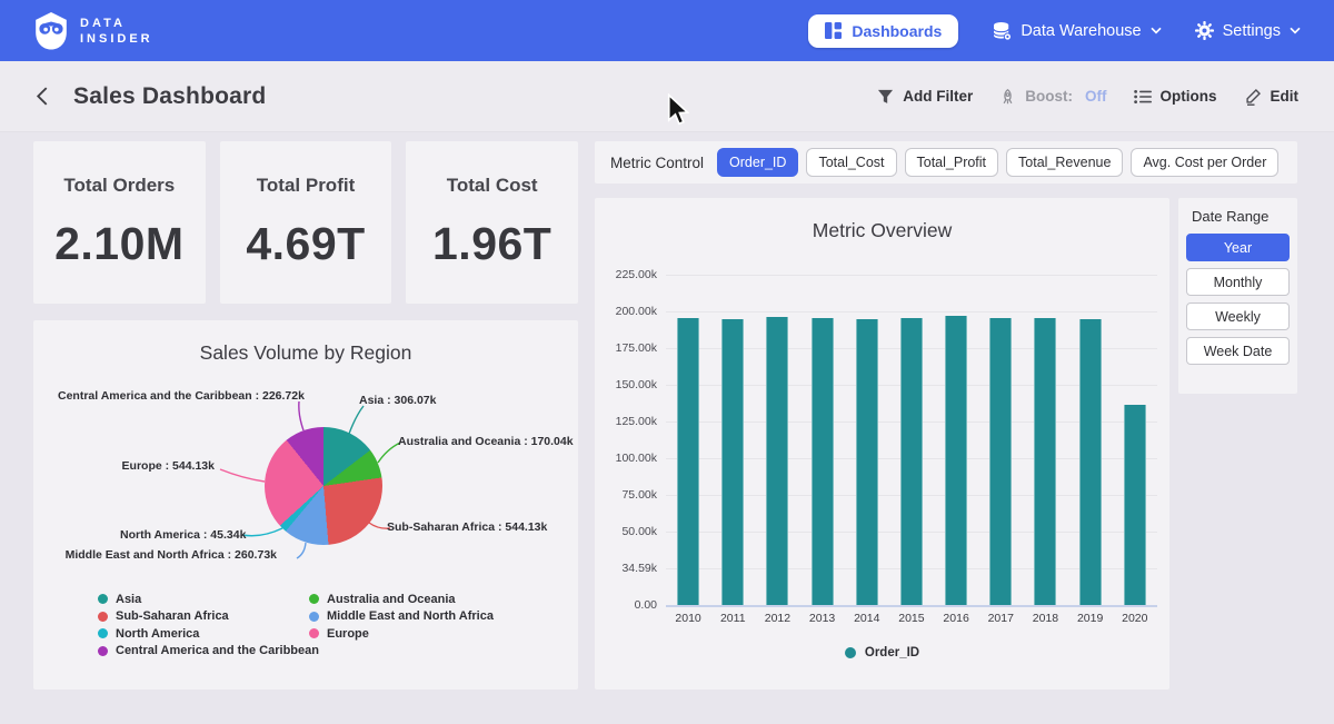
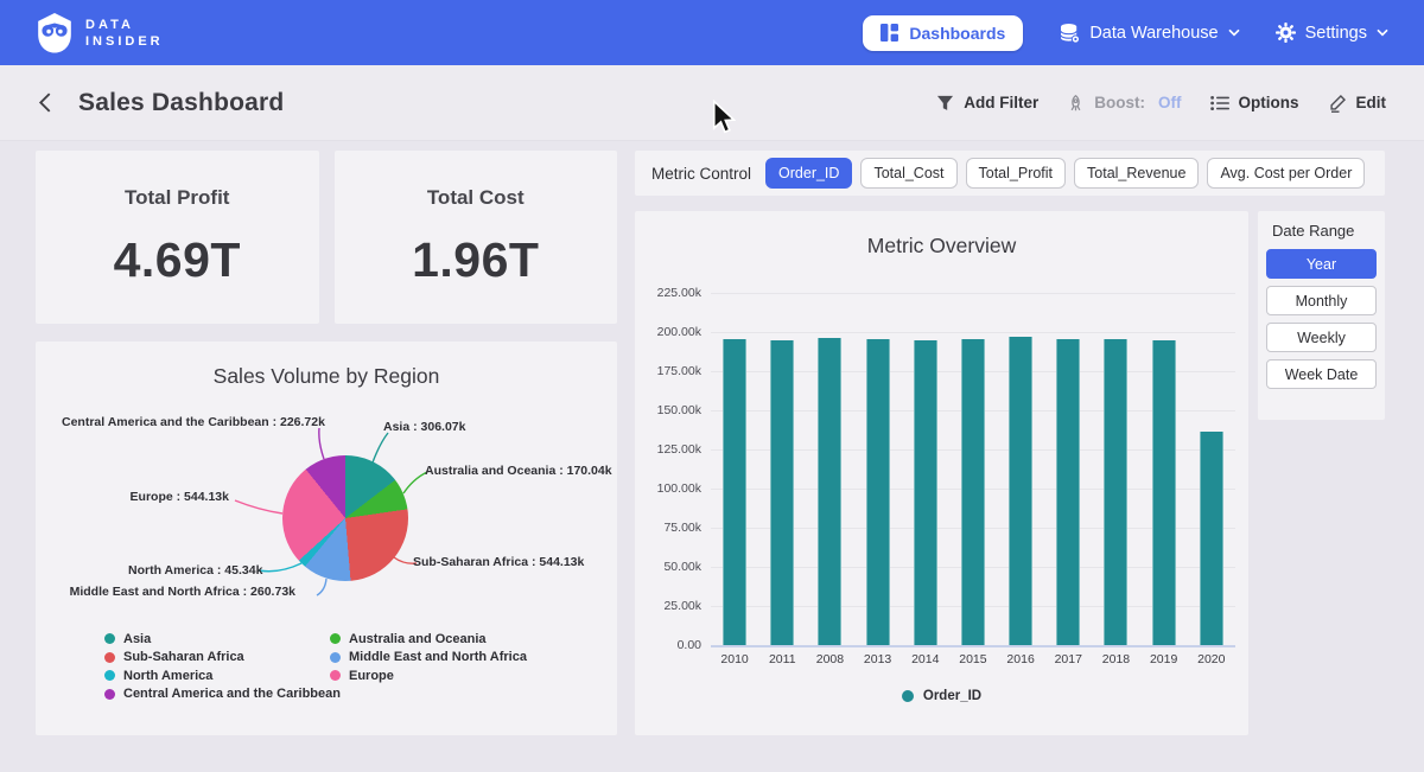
  DATA
  INSIDER
  Dashboards
  Data Warehouse
  Settings
  Sales Dashboard
  Add Filter
  Boost:
  Off
  Options
  Edit
- Total Orders
- 2.10M
  Total Profit
  4.69T
  Total Cost
  1.96T
  Metric Control
  Order_ID
  Total_Cost
  Total_Profit
  Total_Revenue
  Avg. Cost per Order
  Sales Volume by Region
  Asia : 306.07k
  Australia and Oceania : 170.04k
  Sub-Saharan Africa : 544.13k
  Middle East and North Africa : 260.73k
  North America : 45.34k
  Europe : 544.13k
  Central America and the Caribbean : 226.72k
  Asia
  Sub-Saharan Africa
  North America
  Central America and the Caribbean
  Australia and Oceania
  Middle East and North Africa
  Europe
  Metric Overview
  225.00k
  200.00k
  175.00k
  150.00k
  125.00k
  100.00k
  75.00k
  50.00k
- 34.59k
+ 25.00k
  0.00
  2010
  2011
- 2012
+ 2008
  2013
  2014
  2015
  2016
  2017
  2018
  2019
  2020
  Order_ID
  Date Range
  Year
  Monthly
  Weekly
  Week Date
